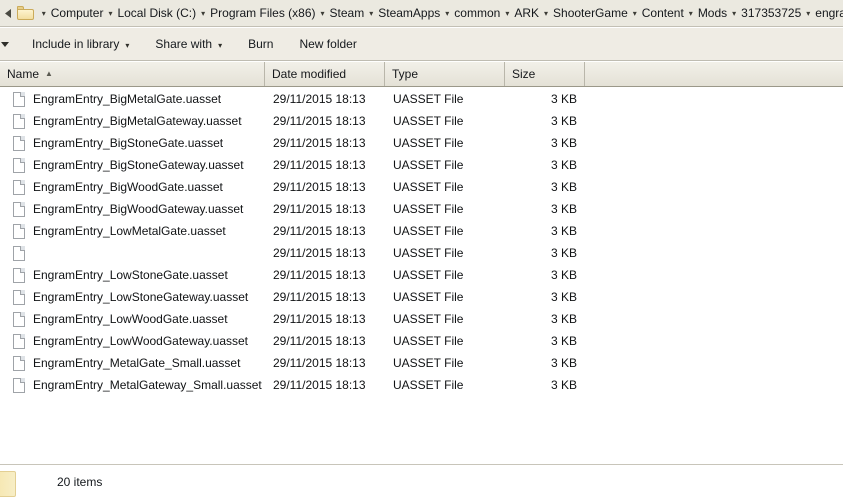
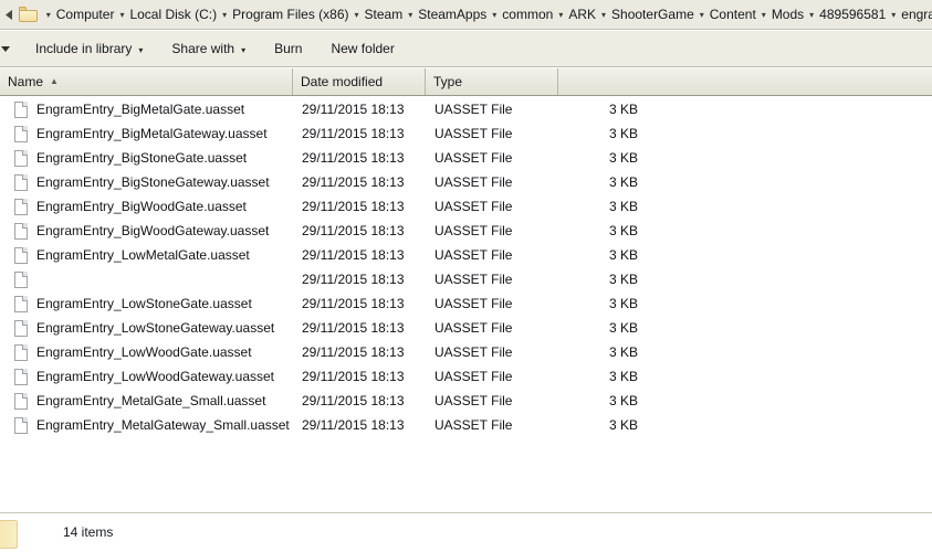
  ▾
  Computer
  ▾
  Local Disk (C:)
  ▾
  Program Files (x86)
  ▾
  Steam
  ▾
  SteamApps
  ▾
  common
  ▾
  ARK
  ▾
  ShooterGame
  ▾
  Content
  ▾
  Mods
  ▾
- 317353725
+ 489596581
  ▾
  Include in library
  ▾
  Share with
  ▾
  Burn
  New folder
  Name
  ▲
  Date modified
  Type
- Size
  EngramEntry_BigMetalGate.uasset
  29/11/2015 18:13
  UASSET File
  3 KB
  EngramEntry_BigMetalGateway.uasset
  29/11/2015 18:13
  UASSET File
  3 KB
  EngramEntry_BigStoneGate.uasset
  29/11/2015 18:13
  UASSET File
  3 KB
  EngramEntry_BigStoneGateway.uasset
  29/11/2015 18:13
  UASSET File
  3 KB
  EngramEntry_BigWoodGate.uasset
  29/11/2015 18:13
  UASSET File
  3 KB
  EngramEntry_BigWoodGateway.uasset
  29/11/2015 18:13
  UASSET File
  3 KB
  EngramEntry_LowMetalGate.uasset
  29/11/2015 18:13
  UASSET File
  3 KB
  29/11/2015 18:13
  UASSET File
  3 KB
  EngramEntry_LowStoneGate.uasset
  29/11/2015 18:13
  UASSET File
  3 KB
  EngramEntry_LowStoneGateway.uasset
  29/11/2015 18:13
  UASSET File
  3 KB
  EngramEntry_LowWoodGate.uasset
  29/11/2015 18:13
  UASSET File
  3 KB
  EngramEntry_LowWoodGateway.uasset
  29/11/2015 18:13
  UASSET File
  3 KB
  EngramEntry_MetalGate_Small.uasset
  29/11/2015 18:13
  UASSET File
  3 KB
  EngramEntry_MetalGateway_Small.uasset
  29/11/2015 18:13
  UASSET File
  3 KB
- 20 items
+ 14 items
